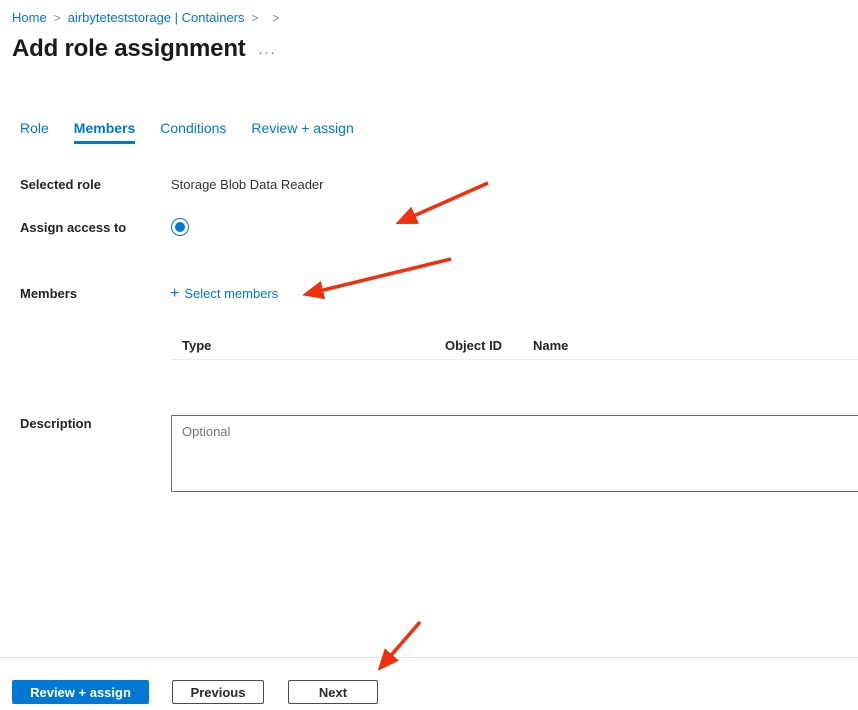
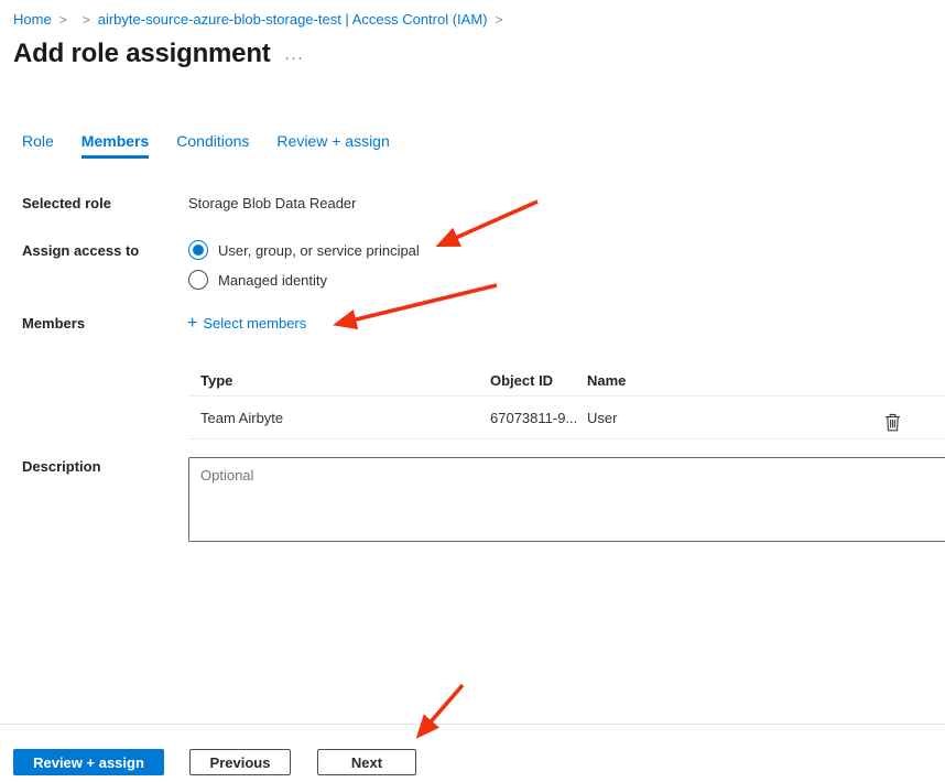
  Home
  >
- airbyteteststorage | Containers
  >
+ airbyte-source-azure-blob-storage-test | Access Control (IAM)
  >
  Add role assignment
  ···
  Role
  Members
  Conditions
  Review + assign
  Selected role
  Storage Blob Data Reader
  Assign access to
+ User, group, or service principal
+ Managed identity
  Members
  +
  Select members
  Type
  Object ID
  Name
+ Team Airbyte
+ 67073811-9...
+ User
  Description
  Optional
  Review + assign
  Previous
  Next
